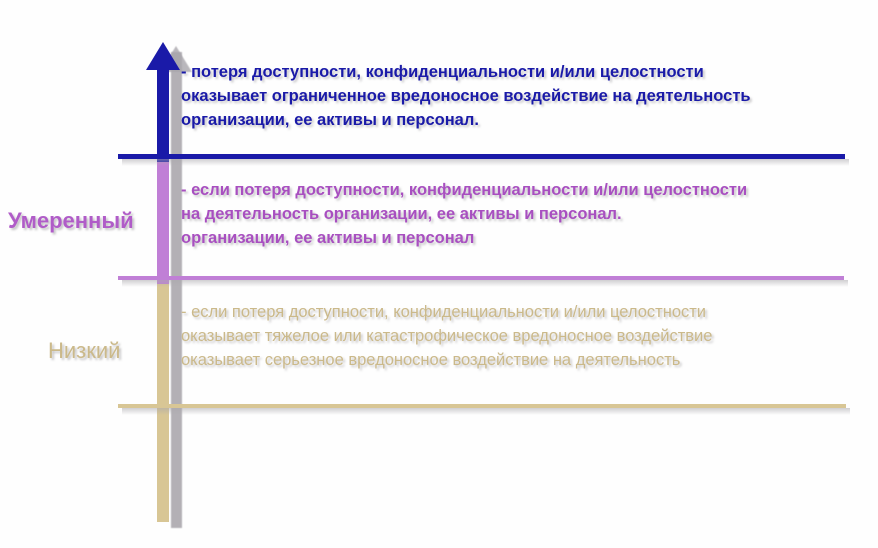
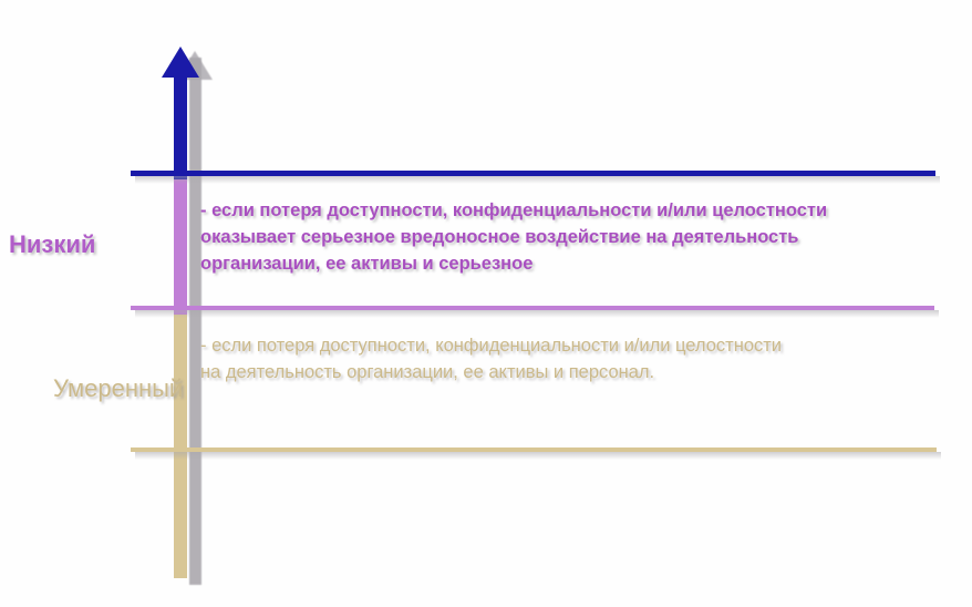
- - потеря доступности, конфиденциальности и/или целостности
- оказывает ограниченное вредоносное воздействие на деятельность
- организации, ее активы и персонал.
- Умеренный
+ Низкий
  - если потеря доступности, конфиденциальности и/или целостности
- на деятельность организации, ее активы и персонал.
+ оказывает серьезное вредоносное воздействие на деятельность
- организации, ее активы и персонал
+ организации, ее активы и серьезное
- Низкий
+ Умеренный
  - если потеря доступности, конфиденциальности и/или целостности
- оказывает тяжелое или катастрофическое вредоносное воздействие
- оказывает серьезное вредоносное воздействие на деятельность
+ на деятельность организации, ее активы и персонал.
